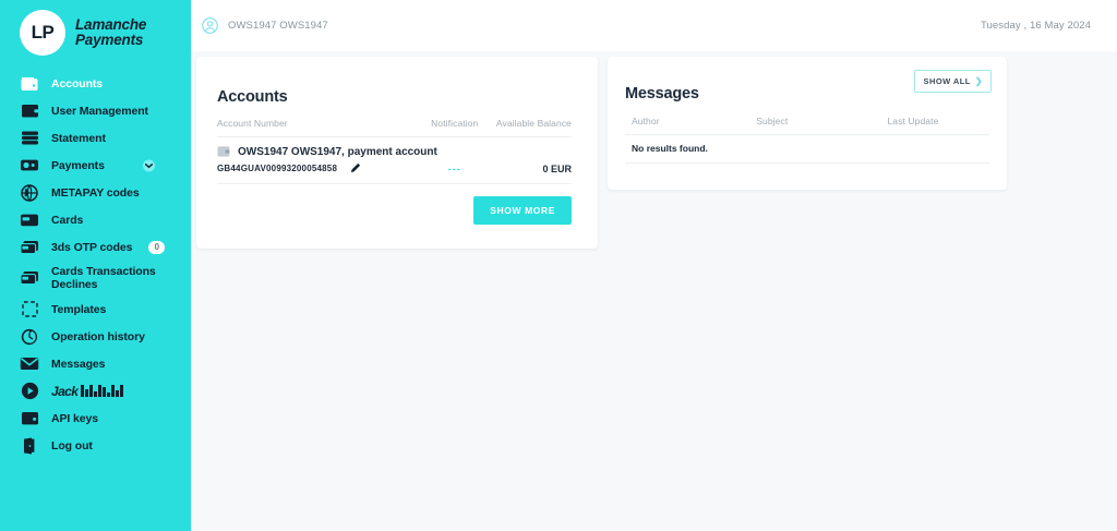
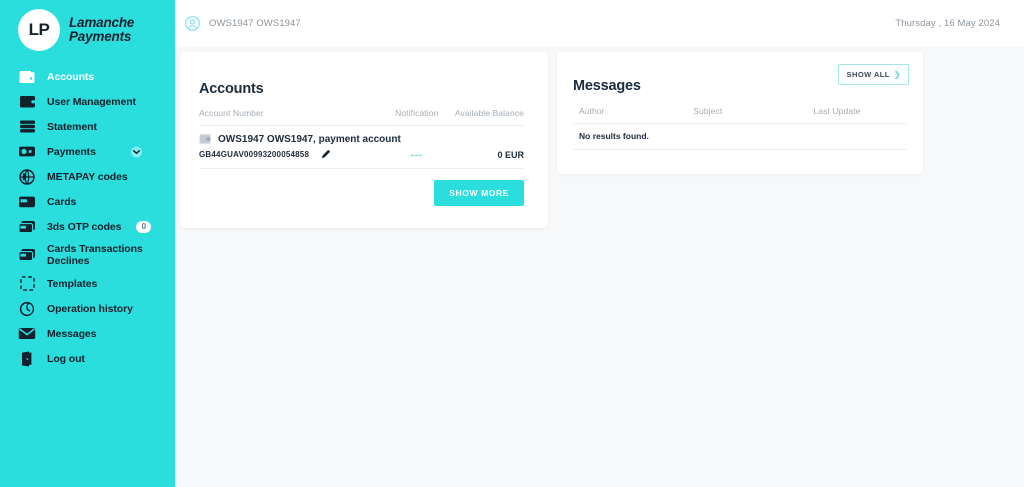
  LP
  Lamanche
  Payments
  Accounts
  User Management
  Statement
  Payments
  METAPAY codes
  Cards
  3ds OTP codes
  0
  Cards Transactions Declines
  Templates
  Operation history
  Messages
- Jack
- API keys
  Log out
  OWS1947 OWS1947
- Tuesday , 16 May 2024
+ Thursday , 16 May 2024
  Accounts
  Account Number	Notification	Available Balance
  OWS1947 OWS1947, payment account
  GB44GUAV00993200054858	---	0 EUR
  SHOW MORE
  SHOW ALL
  ❯
  Messages
  Author	Subject	Last Update
  No results found.
